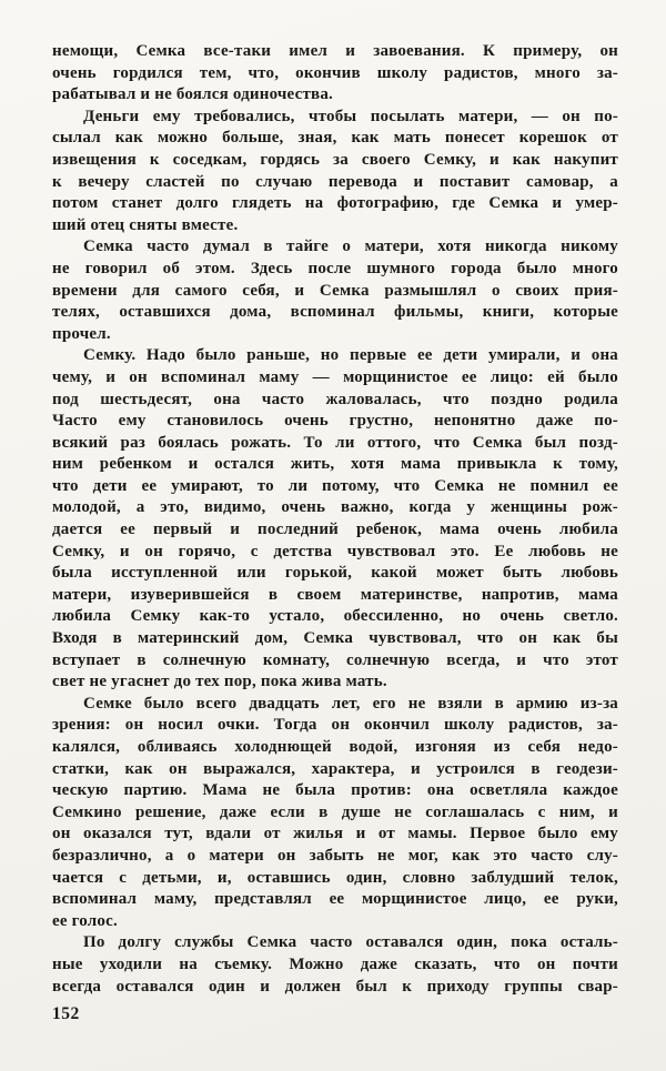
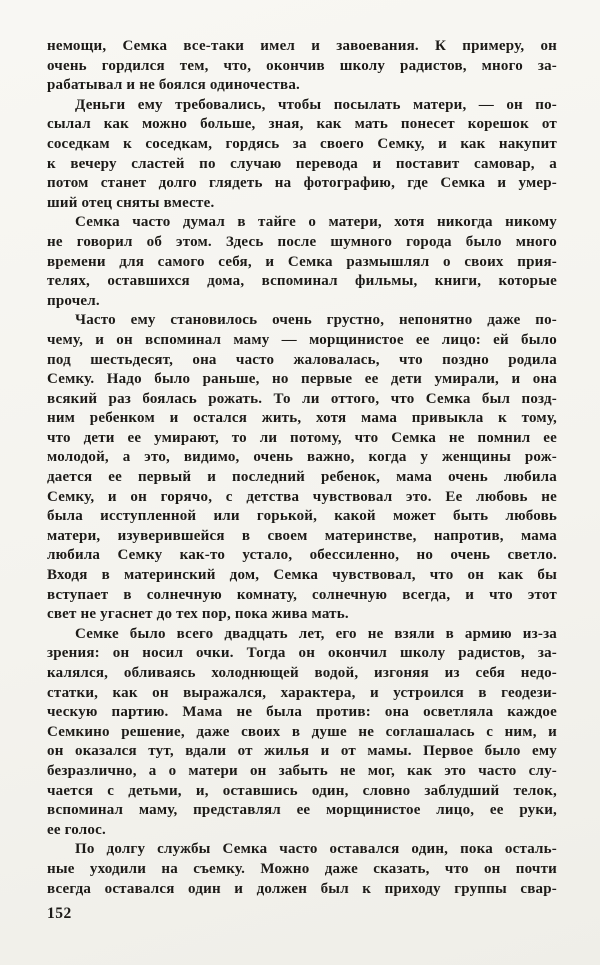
  немощи, Семка все-таки имел и завоевания. К примеру, он
  очень гордился тем, что, окончив школу радистов, много за-
  рабатывал и не боялся одиночества.
  Деньги ему требовались, чтобы посылать матери, — он по-
  сылал как можно больше, зная, как мать понесет корешок от
- извещения к соседкам, гордясь за своего Семку, и как накупит
+ соседкам к соседкам, гордясь за своего Семку, и как накупит
  к вечеру сластей по случаю перевода и поставит самовар, а
  потом станет долго глядеть на фотографию, где Семка и умер-
  ший отец сняты вместе.
  Семка часто думал в тайге о матери, хотя никогда никому
  не говорил об этом. Здесь после шумного города было много
  времени для самого себя, и Семка размышлял о своих прия-
  телях, оставшихся дома, вспоминал фильмы, книги, которые
  прочел.
- Семку. Надо было раньше, но первые ее дети умирали, и она
+ Часто ему становилось очень грустно, непонятно даже по-
  чему, и он вспоминал маму — морщинистое ее лицо: ей было
  под шестьдесят, она часто жаловалась, что поздно родила
- Часто ему становилось очень грустно, непонятно даже по-
+ Семку. Надо было раньше, но первые ее дети умирали, и она
  всякий раз боялась рожать. То ли оттого, что Семка был позд-
  ним ребенком и остался жить, хотя мама привыкла к тому,
  что дети ее умирают, то ли потому, что Семка не помнил ее
  молодой, а это, видимо, очень важно, когда у женщины рож-
  дается ее первый и последний ребенок, мама очень любила
  Семку, и он горячо, с детства чувствовал это. Ее любовь не
  была исступленной или горькой, какой может быть любовь
  матери, изуверившейся в своем материнстве, напротив, мама
  любила Семку как-то устало, обессиленно, но очень светло.
  Входя в материнский дом, Семка чувствовал, что он как бы
  вступает в солнечную комнату, солнечную всегда, и что этот
  свет не угаснет до тех пор, пока жива мать.
  Семке было всего двадцать лет, его не взяли в армию из-за
  зрения: он носил очки. Тогда он окончил школу радистов, за-
  калялся, обливаясь холоднющей водой, изгоняя из себя недо-
  статки, как он выражался, характера, и устроился в геодези-
  ческую партию. Мама не была против: она осветляла каждое
- Семкино решение, даже если в душе не соглашалась с ним, и
+ Семкино решение, даже своих в душе не соглашалась с ним, и
  он оказался тут, вдали от жилья и от мамы. Первое было ему
  безразлично, а о матери он забыть не мог, как это часто слу-
  чается с детьми, и, оставшись один, словно заблудший телок,
  вспоминал маму, представлял ее морщинистое лицо, ее руки,
  ее голос.
  По долгу службы Семка часто оставался один, пока осталь-
  ные уходили на съемку. Можно даже сказать, что он почти
  всегда оставался один и должен был к приходу группы свар-
  152
